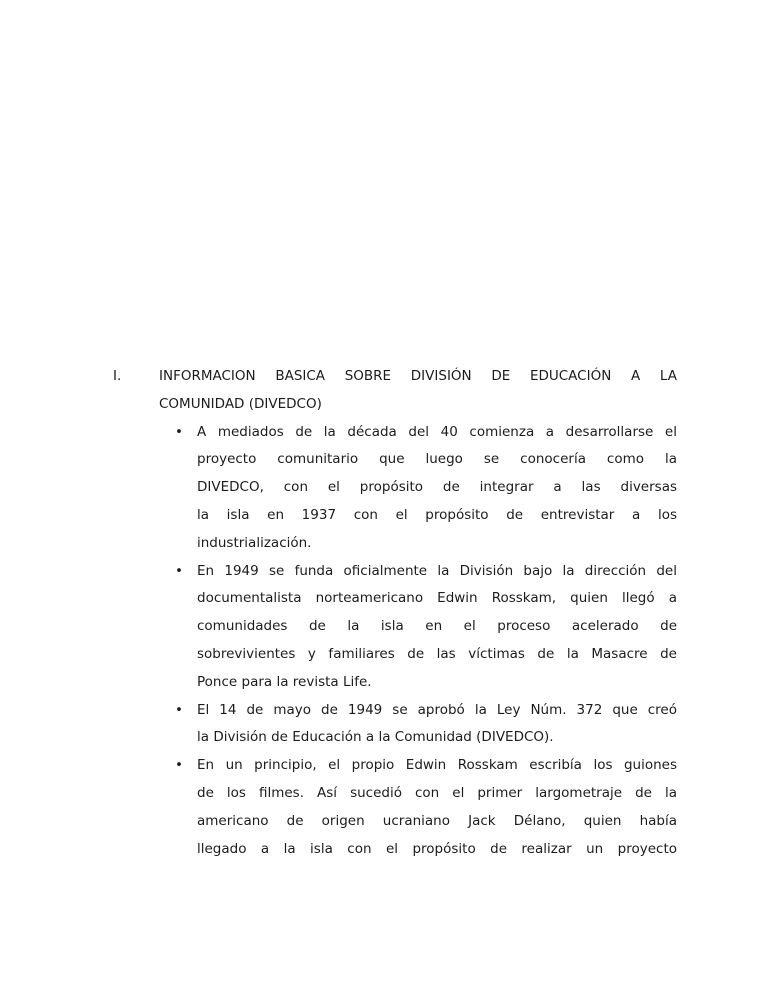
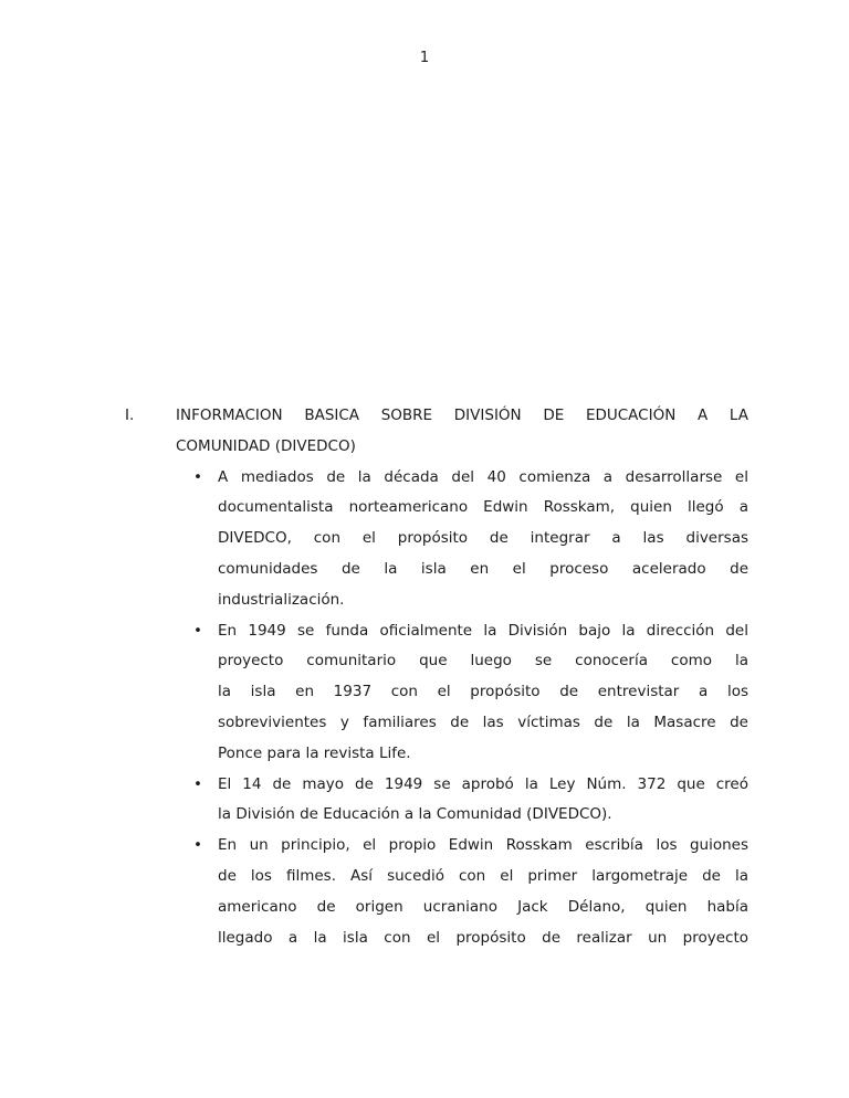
+ 1
  I.
  INFORMACION BASICA SOBRE DIVISIÓN DE EDUCACIÓN A LA
  COMUNIDAD (DIVEDCO)
  •
  A mediados de la década del 40 comienza a desarrollarse el
- proyecto comunitario que luego se conocería como la
+ documentalista norteamericano Edwin Rosskam, quien llegó a
  DIVEDCO, con el propósito de integrar a las diversas
- la isla en 1937 con el propósito de entrevistar a los
+ comunidades de la isla en el proceso acelerado de
  industrialización.
  •
  En 1949 se funda oficialmente la División bajo la dirección del
- documentalista norteamericano Edwin Rosskam, quien llegó a
+ proyecto comunitario que luego se conocería como la
- comunidades de la isla en el proceso acelerado de
+ la isla en 1937 con el propósito de entrevistar a los
  sobrevivientes y familiares de las víctimas de la Masacre de
  Ponce para la revista Life.
  •
  El 14 de mayo de 1949 se aprobó la Ley Núm. 372 que creó
  la División de Educación a la Comunidad (DIVEDCO).
  •
  En un principio, el propio Edwin Rosskam escribía los guiones
  de los filmes. Así sucedió con el primer largometraje de la
  americano de origen ucraniano Jack Délano, quien había
  llegado a la isla con el propósito de realizar un proyecto
